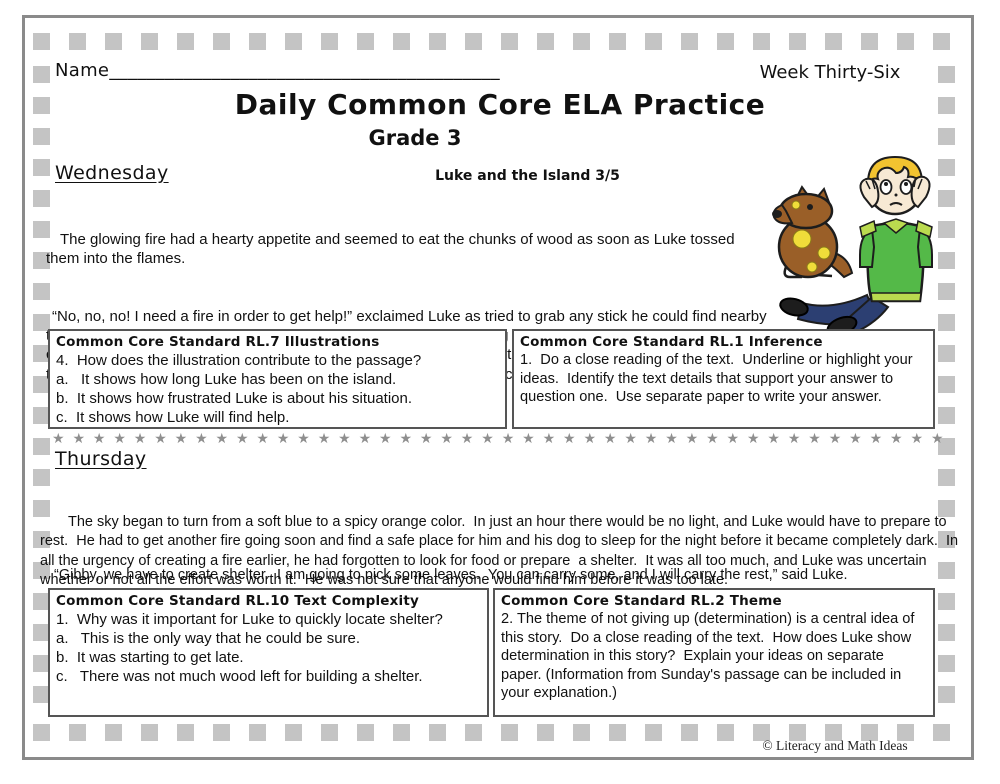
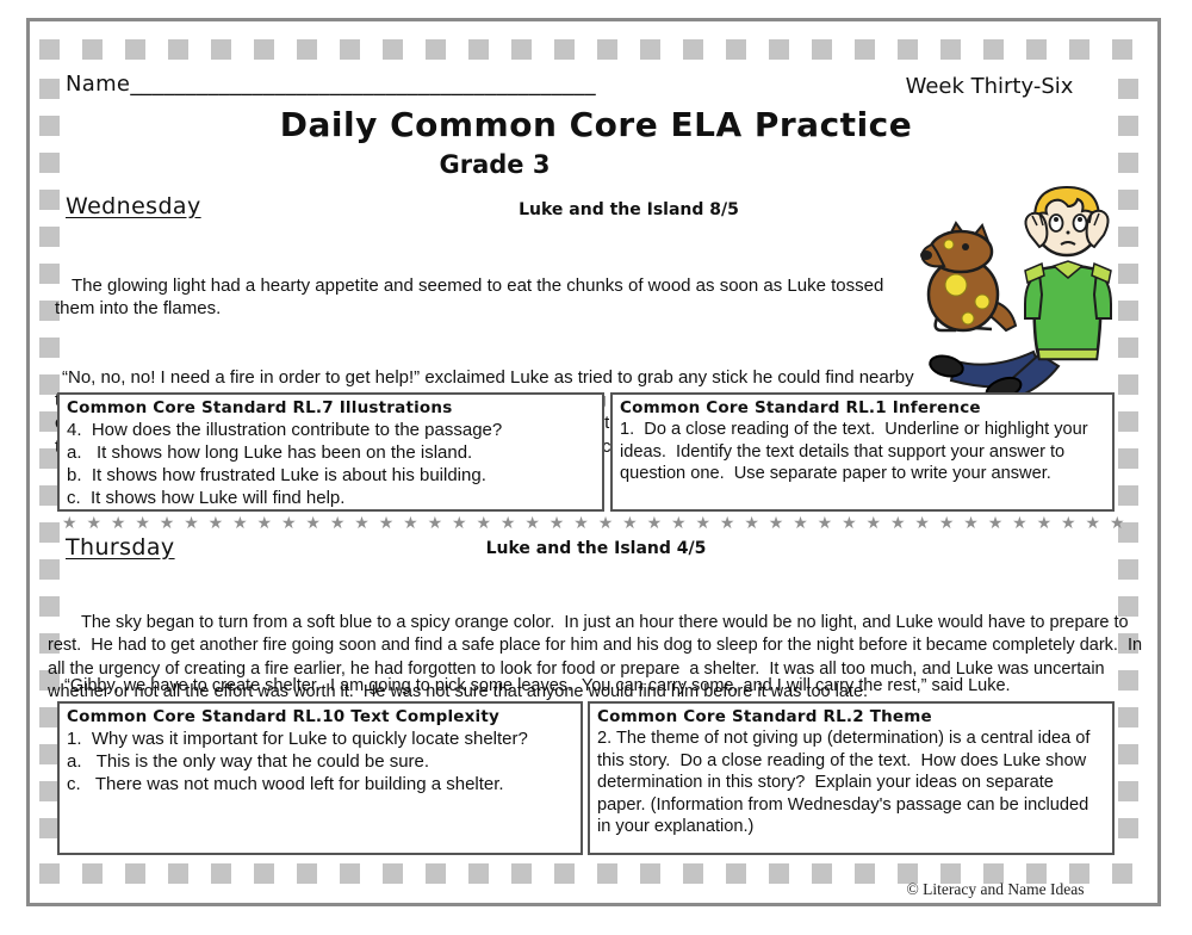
  Name__________________________________________
  Week Thirty-Six
  Daily Common Core ELA Practice
  Grade 3
  Wednesday
- Luke and the Island 3/5
+ Luke and the Island 8/5
- The glowing fire had a hearty appetite and seemed to eat the chunks of wood as soon as Luke tossed them into the flames.
+ The glowing light had a hearty appetite and seemed to eat the chunks of wood as soon as Luke tossed them into the flames.
  Common Core Standard RL.7 Illustrations
  4. How does the illustration contribute to the passage?
  a. It shows how long Luke has been on the island.
- b. It shows how frustrated Luke is about his situation.
+ b. It shows how frustrated Luke is about his building.
  c. It shows how Luke will find help.
  Common Core Standard RL.1 Inference
  1. Do a close reading of the text. Underline or highlight your ideas. Identify the text details that support your answer to question one. Use separate paper to write your answer.
  ★ ★ ★ ★ ★ ★ ★ ★ ★ ★ ★ ★ ★ ★ ★ ★ ★ ★ ★ ★ ★ ★ ★ ★ ★ ★ ★ ★ ★ ★ ★ ★ ★ ★ ★ ★ ★ ★ ★ ★ ★ ★ ★ ★
  Thursday
+ Luke and the Island 4/5
  The sky began to turn from a soft blue to a spicy orange color. In just an hour there would be no light, and Luke would have to prepare to rest. He had to get another fire going soon and find a safe place for him and his dog to sleep for the night before it became completely dark. In all the urgency of creating a fire earlier, he had forgotten to look for food or prepare a shelter. It was all too much, and Luke was uncertain whether or not all the effort was worth it. He was not sure that anyone would find him before it was too late.
  “Gibby, we have to create shelter. I am going to pick some leaves. You can carry some, and I will carry the rest,” said Luke.
  Common Core Standard RL.10 Text Complexity
  1. Why was it important for Luke to quickly locate shelter?
  a. This is the only way that he could be sure.
- b. It was starting to get late.
  c. There was not much wood left for building a shelter.
  Common Core Standard RL.2 Theme
- 2. The theme of not giving up (determination) is a central idea of this story. Do a close reading of the text. How does Luke show determination in this story? Explain your ideas on separate paper. (Information from Sunday's passage can be included in your explanation.)
+ 2. The theme of not giving up (determination) is a central idea of this story. Do a close reading of the text. How does Luke show determination in this story? Explain your ideas on separate paper. (Information from Wednesday's passage can be included in your explanation.)
- © Literacy and Math Ideas
+ © Literacy and Name Ideas
